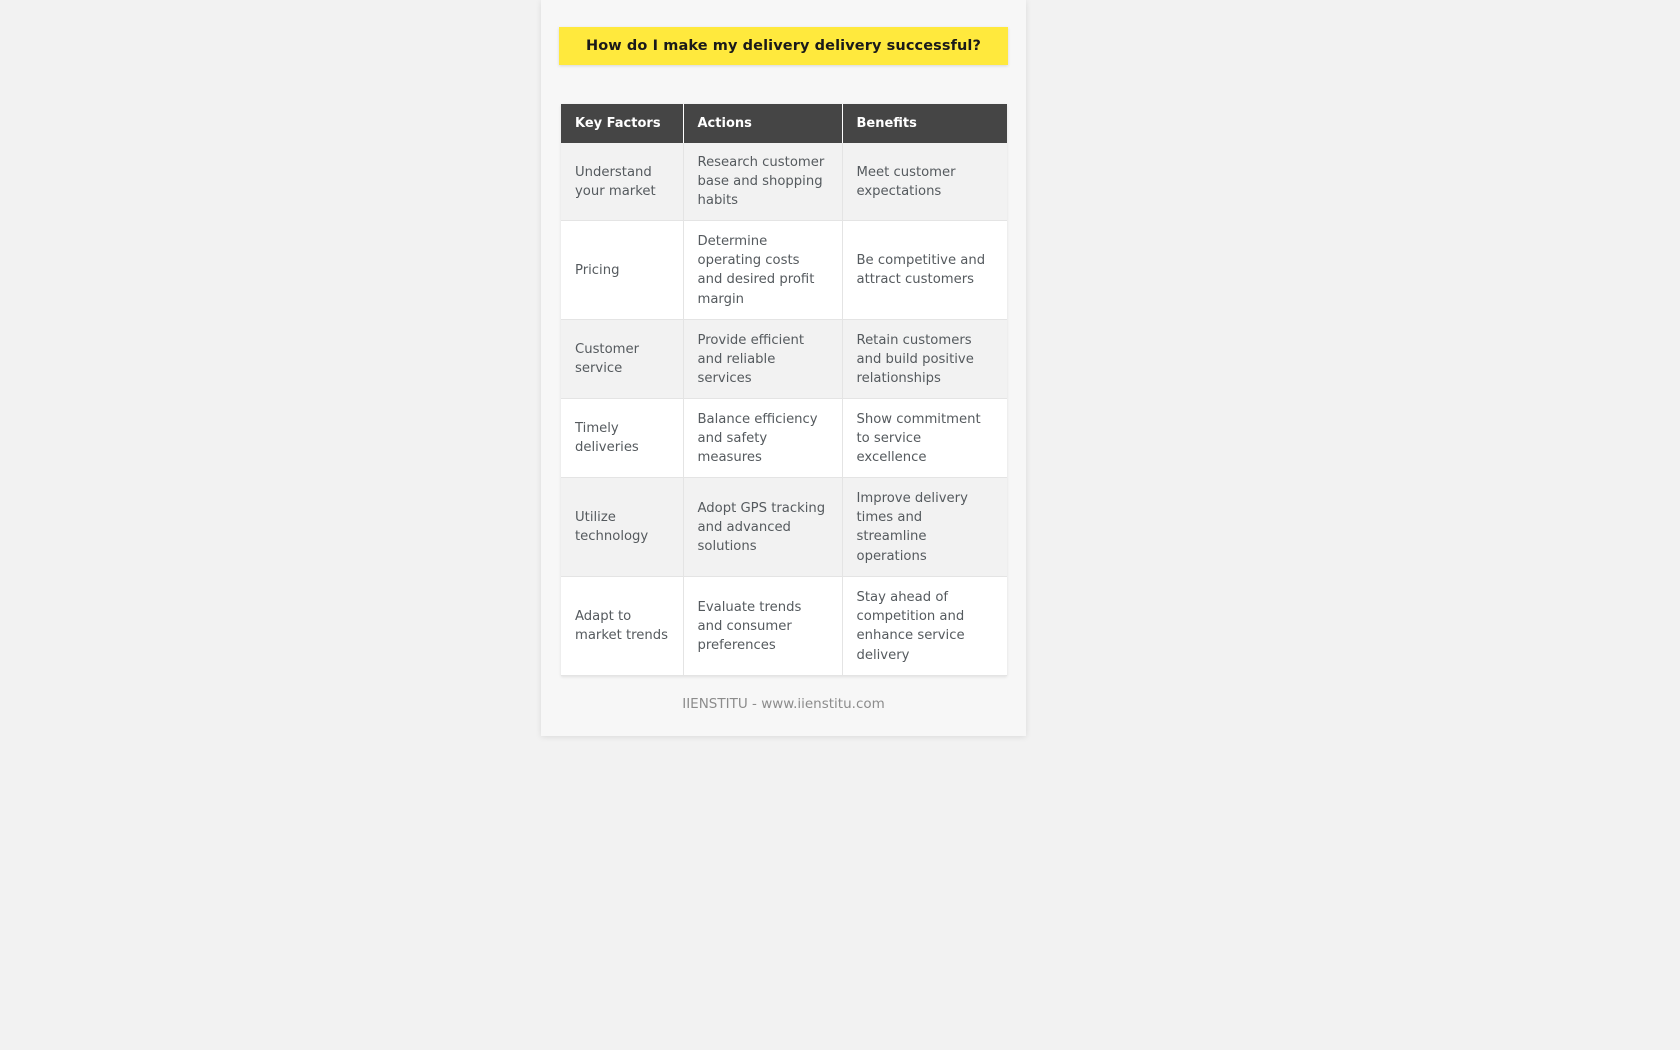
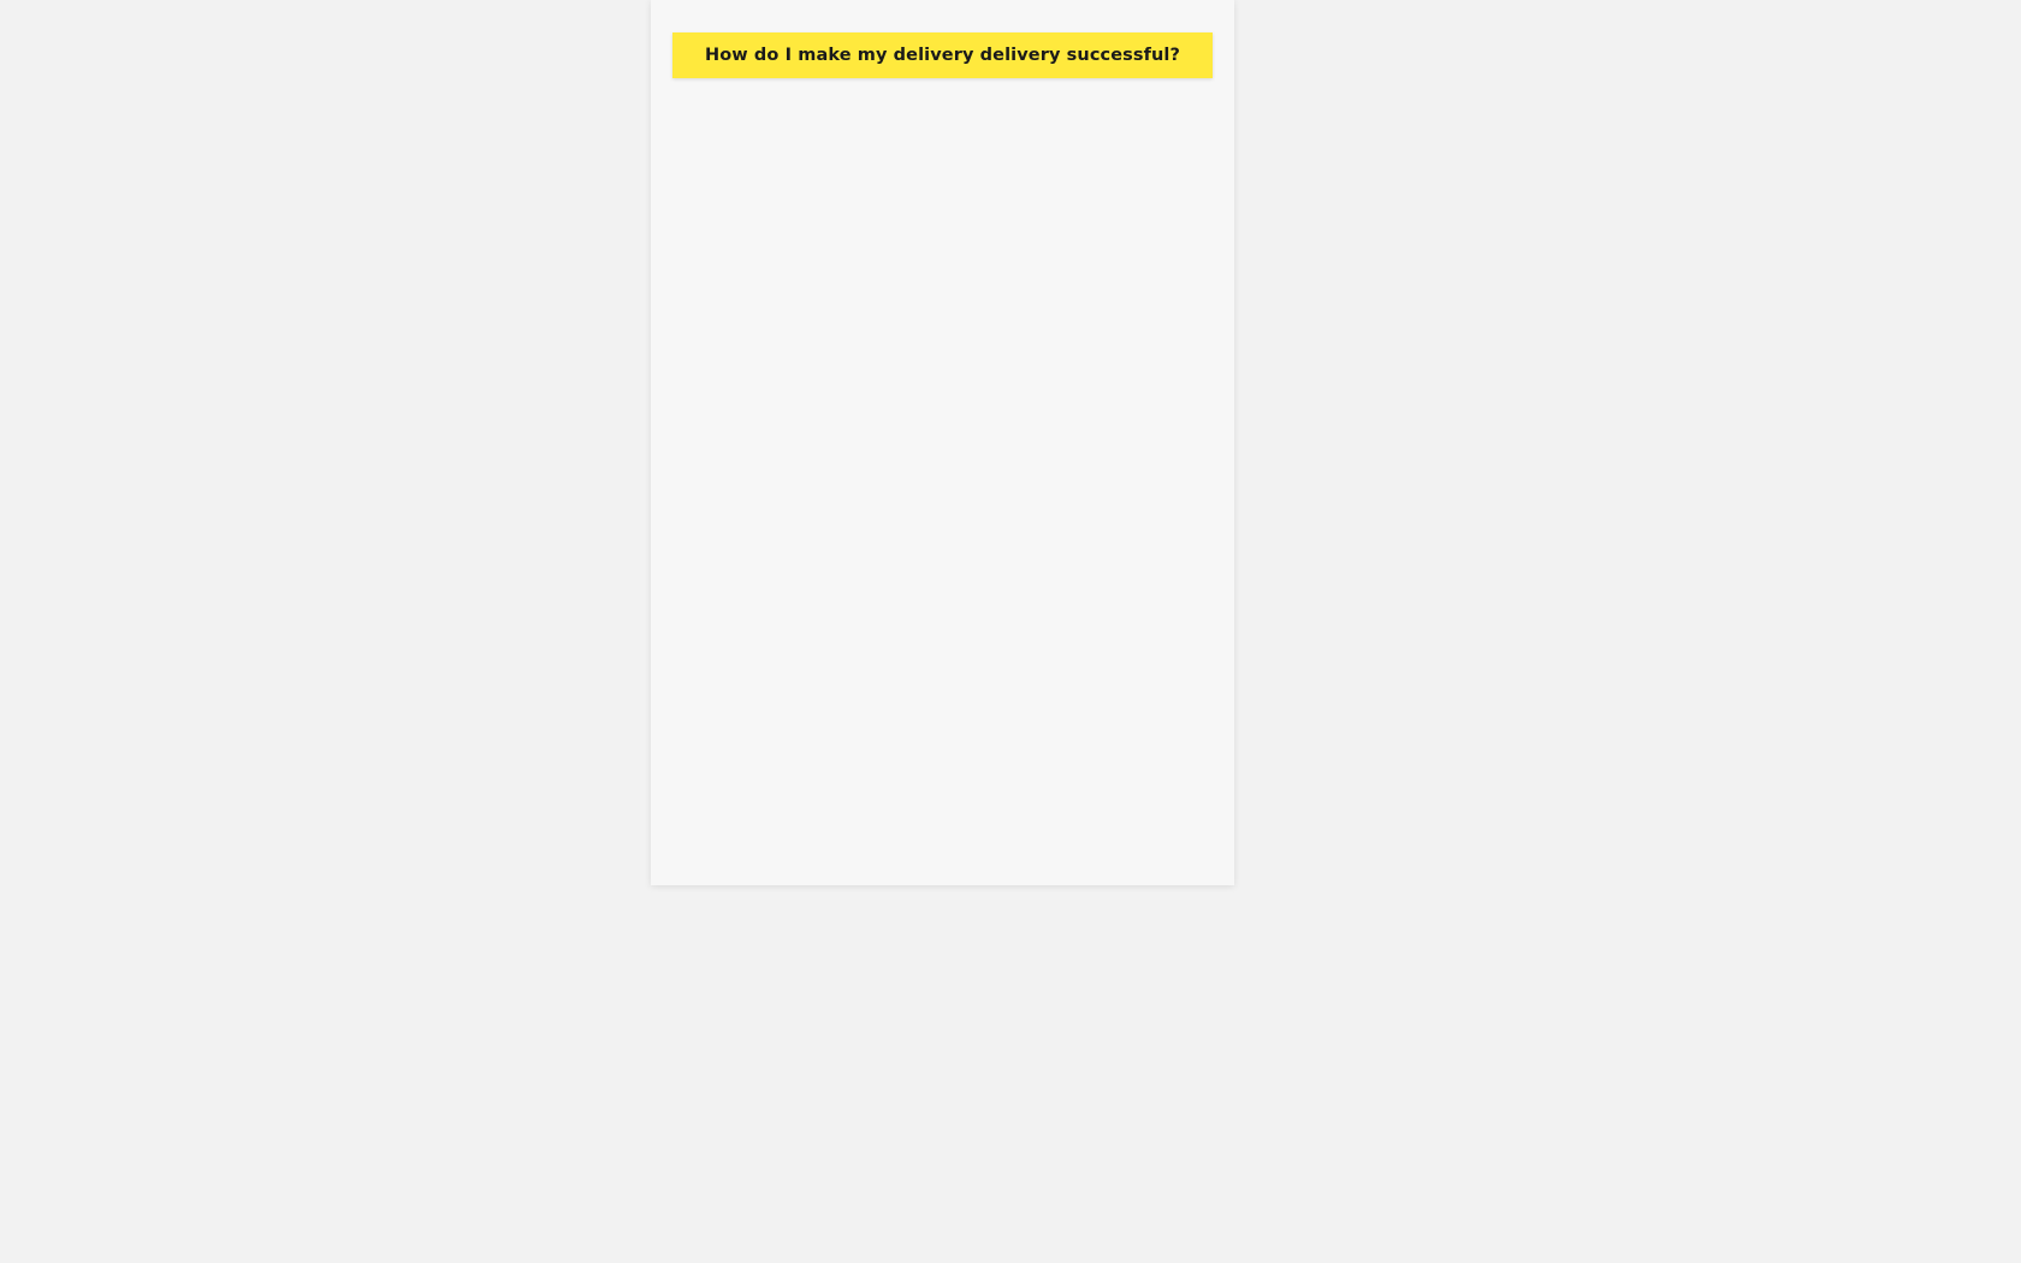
  How do I make my delivery delivery successful?
- Key Factors	Actions	Benefits
- Understand your market	Research customer base and shopping habits	Meet customer expectations
- Pricing	Determine operating costs and desired profit margin	Be competitive and attract customers
- Customer service	Provide efficient and reliable services	Retain customers and build positive relationships
- Timely deliveries	Balance efficiency and safety measures	Show commitment to service excellence
- Utilize technology	Adopt GPS tracking and advanced solutions	Improve delivery times and streamline operations
- Adapt to market trends	Evaluate trends and consumer preferences	Stay ahead of competition and enhance service delivery
- IIENSTITU - www.iienstitu.com
